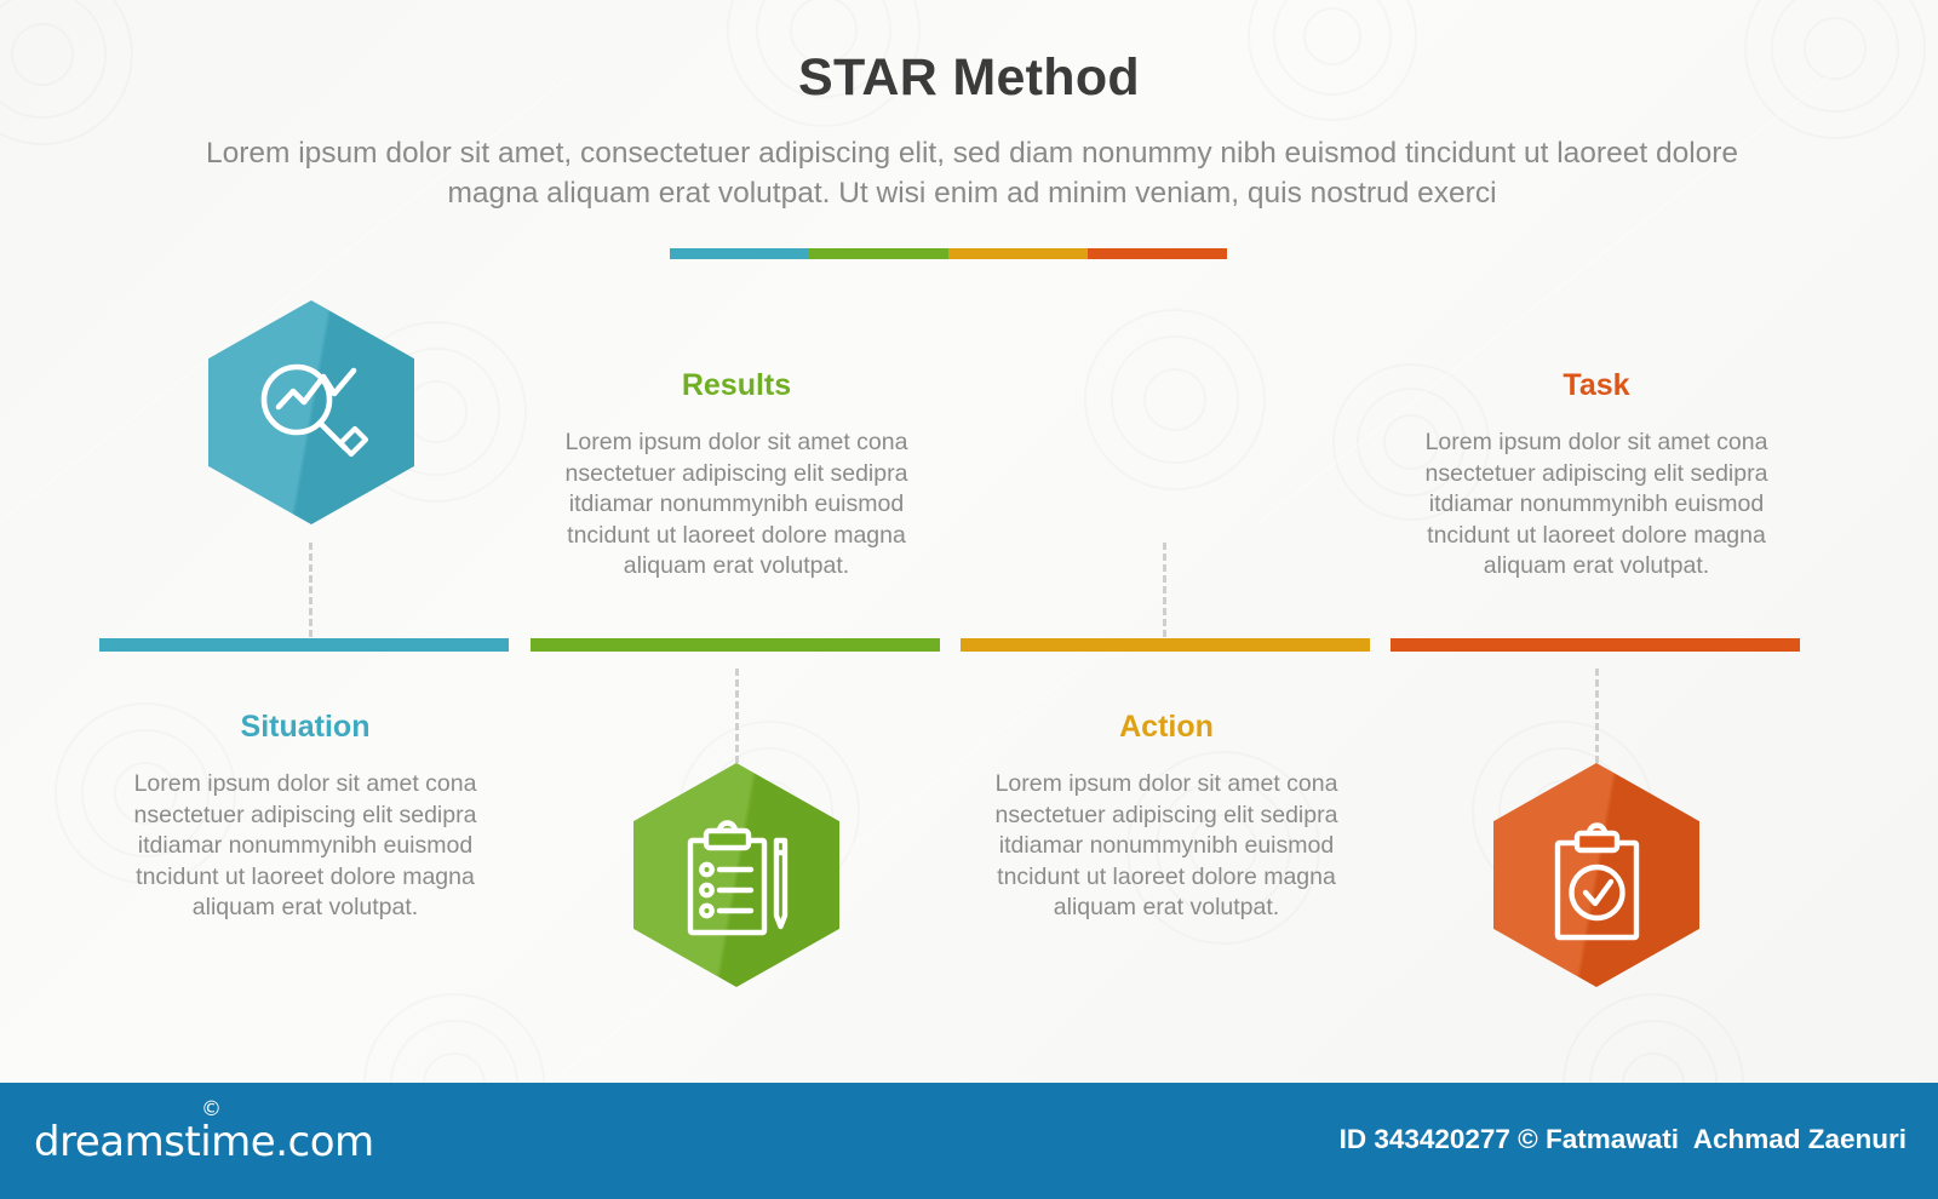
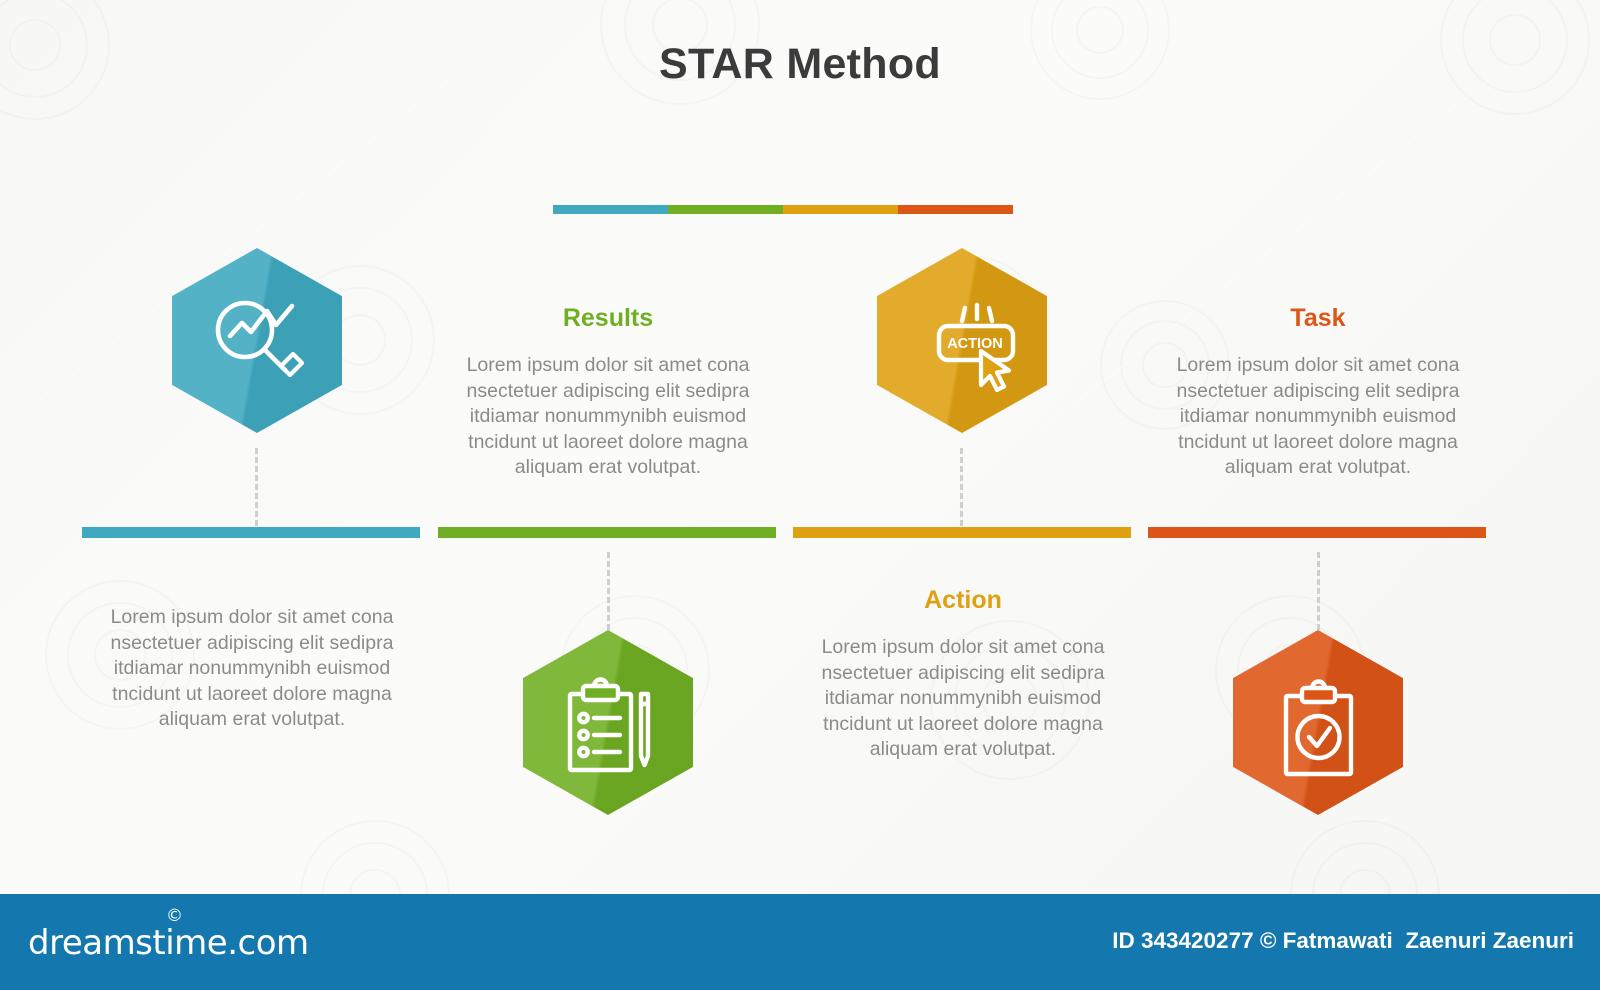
  STAR Method
- Lorem ipsum dolor sit amet, consectetuer adipiscing elit, sed diam nonummy nibh euismod tincidunt ut laoreet dolore magna aliquam erat volutpat. Ut wisi enim ad minim veniam, quis nostrud exerci
- Situation
  Lorem ipsum dolor sit amet cona nsectetuer adipiscing elit sedipra itdiamar nonummynibh euismod tncidunt ut laoreet dolore magna aliquam erat volutpat.
  Results
  Lorem ipsum dolor sit amet cona nsectetuer adipiscing elit sedipra itdiamar nonummynibh euismod tncidunt ut laoreet dolore magna aliquam erat volutpat.
+ ACTION
  Action
  Lorem ipsum dolor sit amet cona nsectetuer adipiscing elit sedipra itdiamar nonummynibh euismod tncidunt ut laoreet dolore magna aliquam erat volutpat.
  Task
  Lorem ipsum dolor sit amet cona nsectetuer adipiscing elit sedipra itdiamar nonummynibh euismod tncidunt ut laoreet dolore magna aliquam erat volutpat.
  dreamstime.com
  ©
- ID 343420277 © Fatmawati Achmad Zaenuri
+ ID 343420277 © Fatmawati Zaenuri Zaenuri
